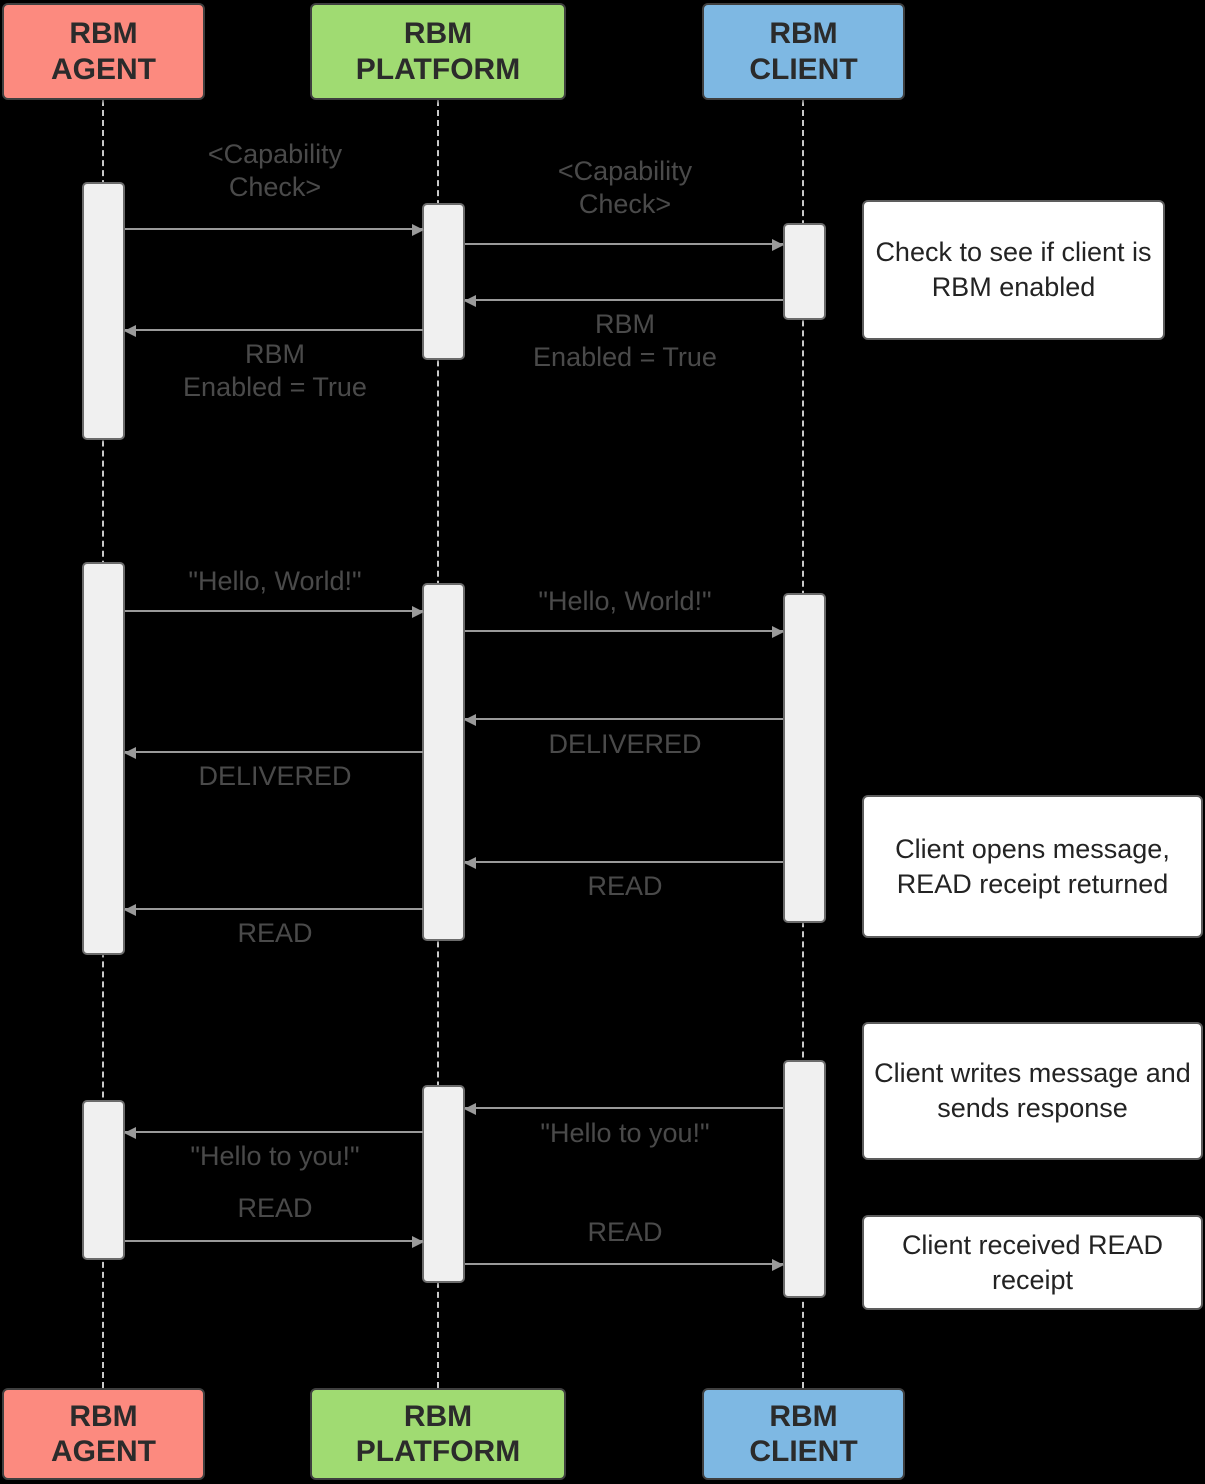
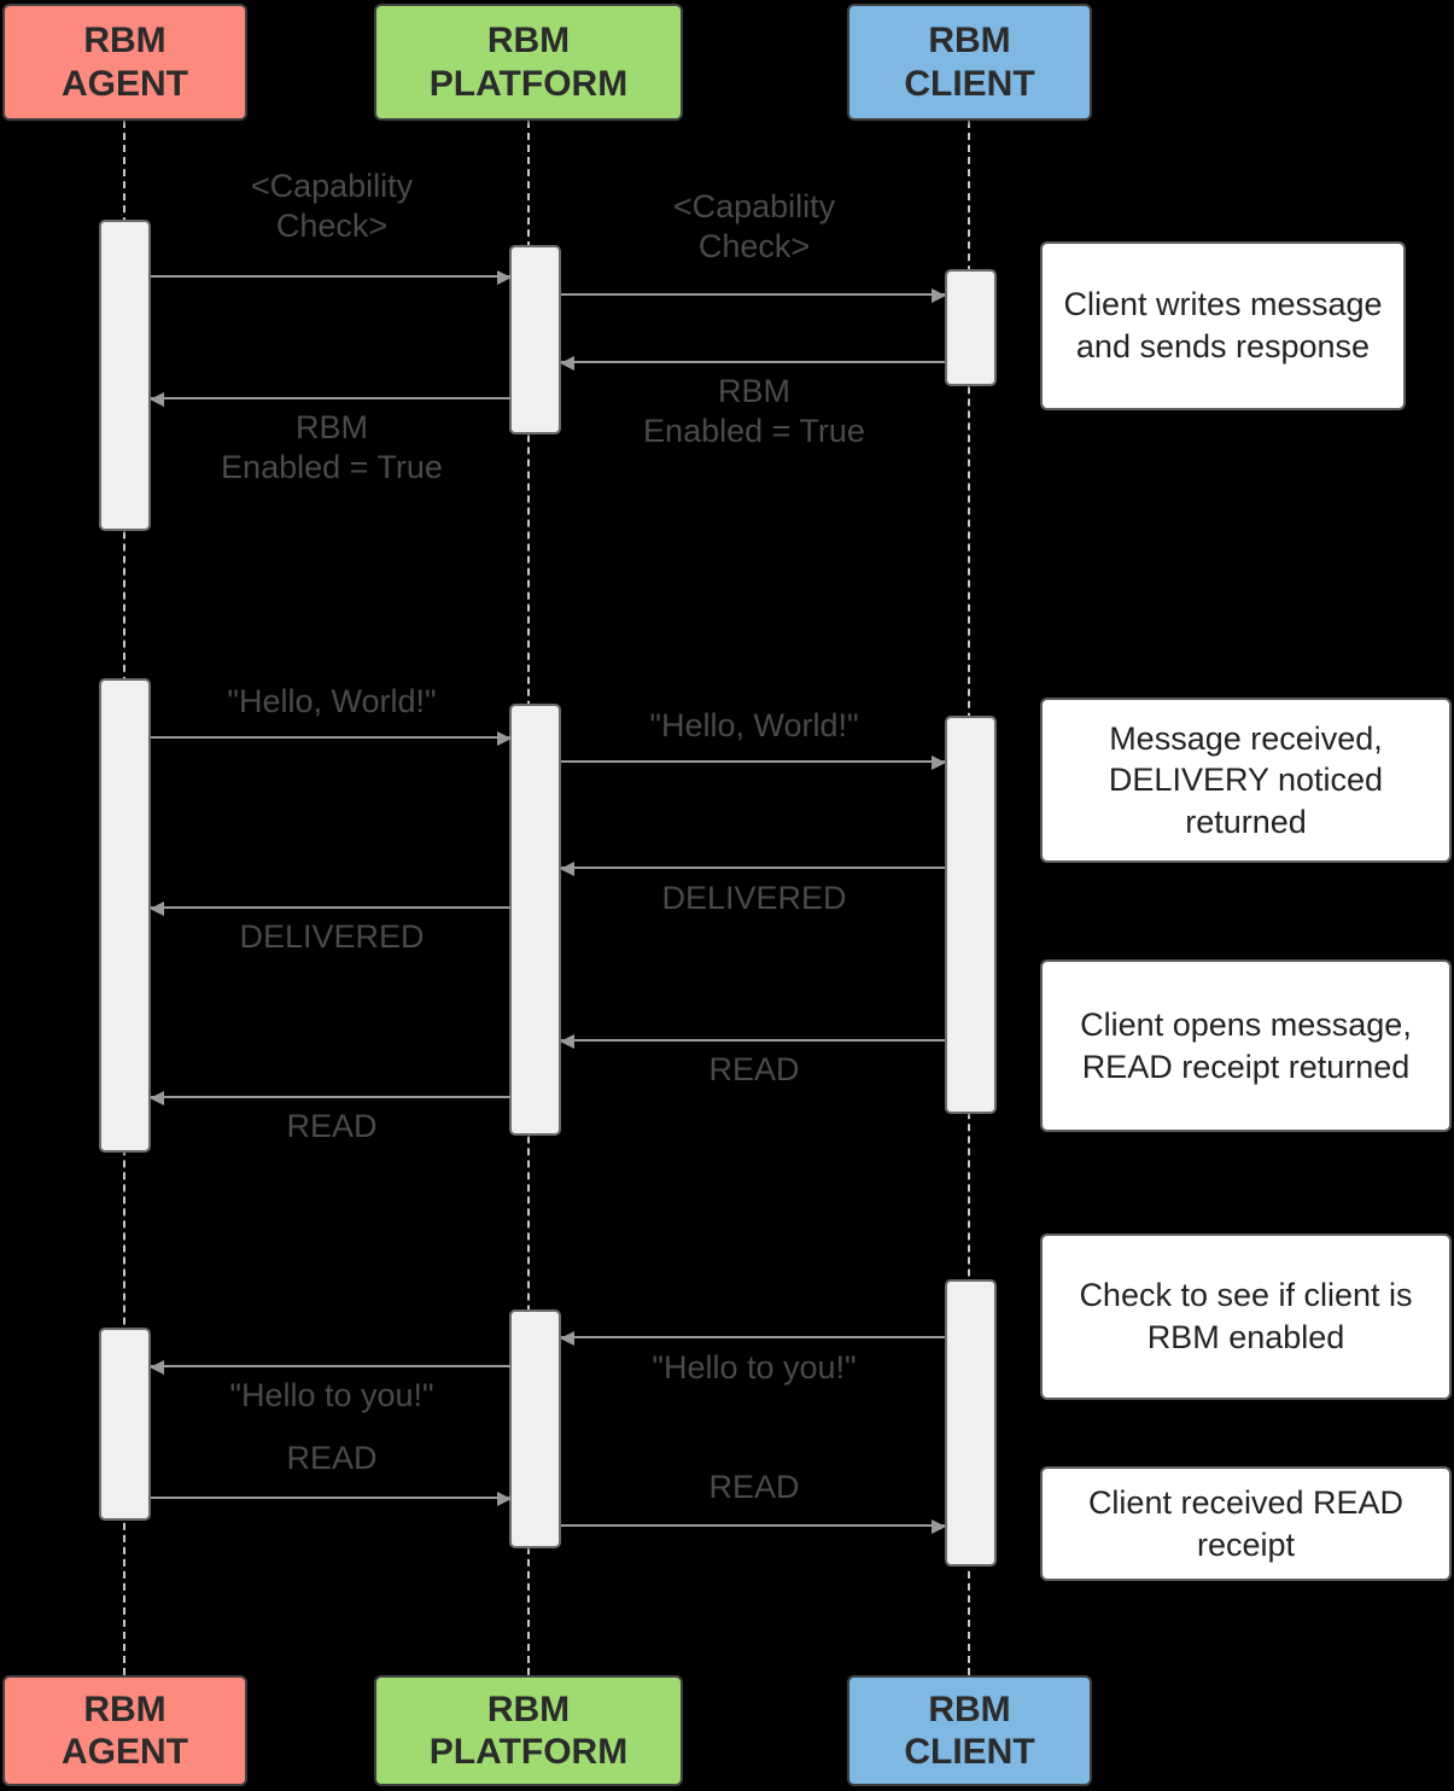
  RBM
  AGENT
  RBM
  PLATFORM
  RBM
  CLIENT
  RBM
  AGENT
  RBM
  PLATFORM
  RBM
  CLIENT
  <Capability
  Check>
  <Capability
  Check>
  RBM
  Enabled = True
  RBM
  Enabled = True
  "Hello, World!"
  "Hello, World!"
  DELIVERED
  DELIVERED
  READ
  READ
  "Hello to you!"
  "Hello to you!"
  READ
  READ
- Check to see if client is RBM enabled
+ Client writes message and sends response
+ Message received, DELIVERY noticed returned
  Client opens message, READ receipt returned
- Client writes message and sends response
+ Check to see if client is RBM enabled
  Client received READ receipt
